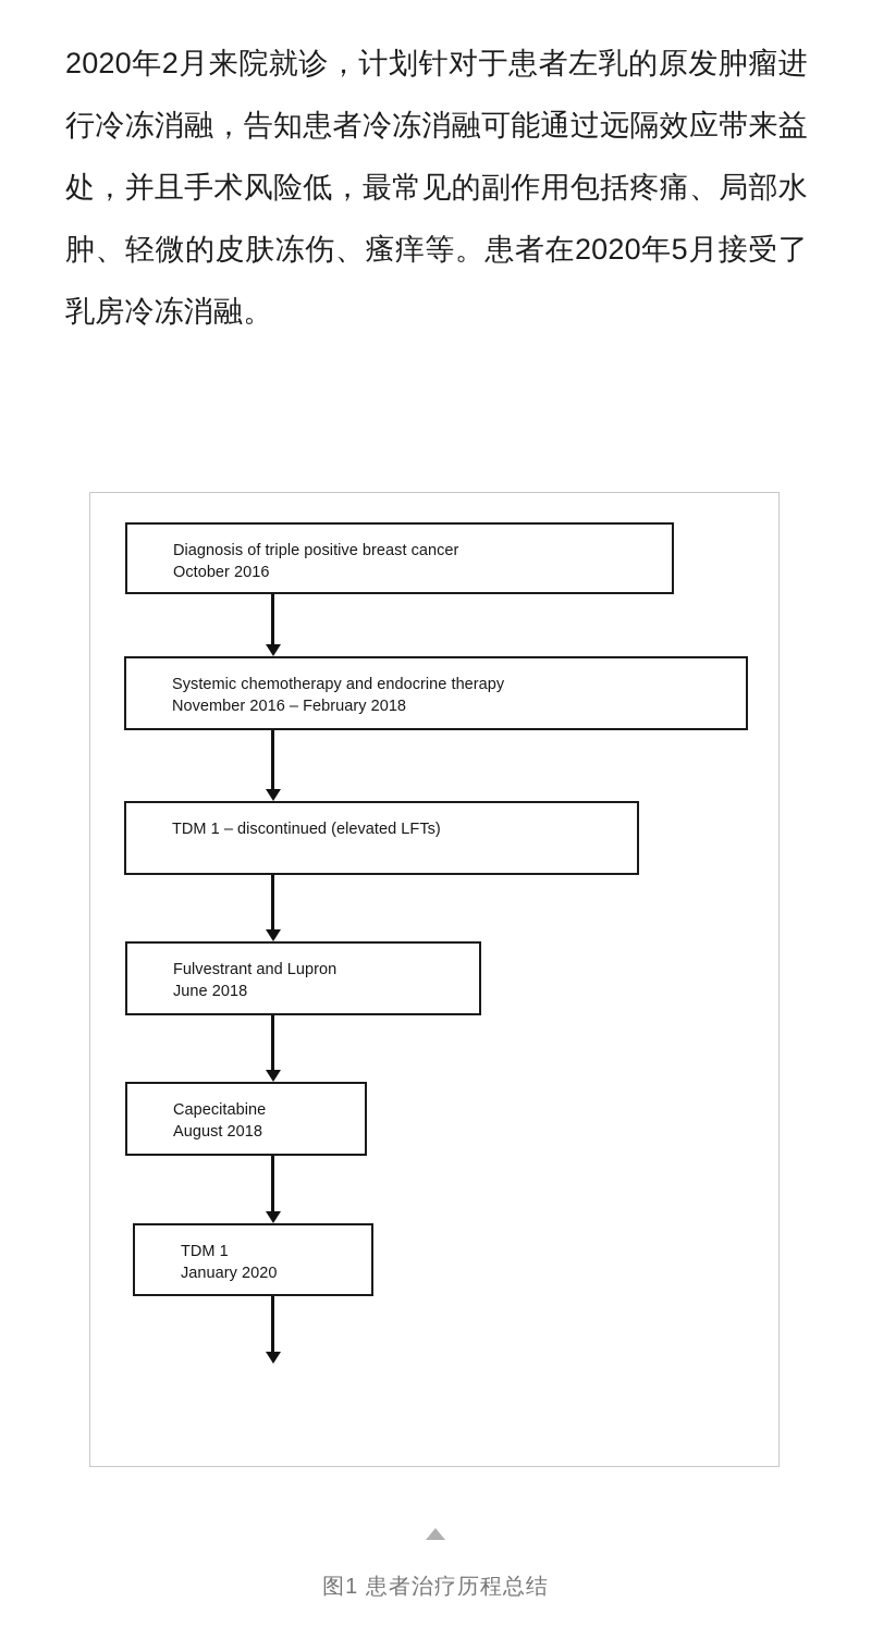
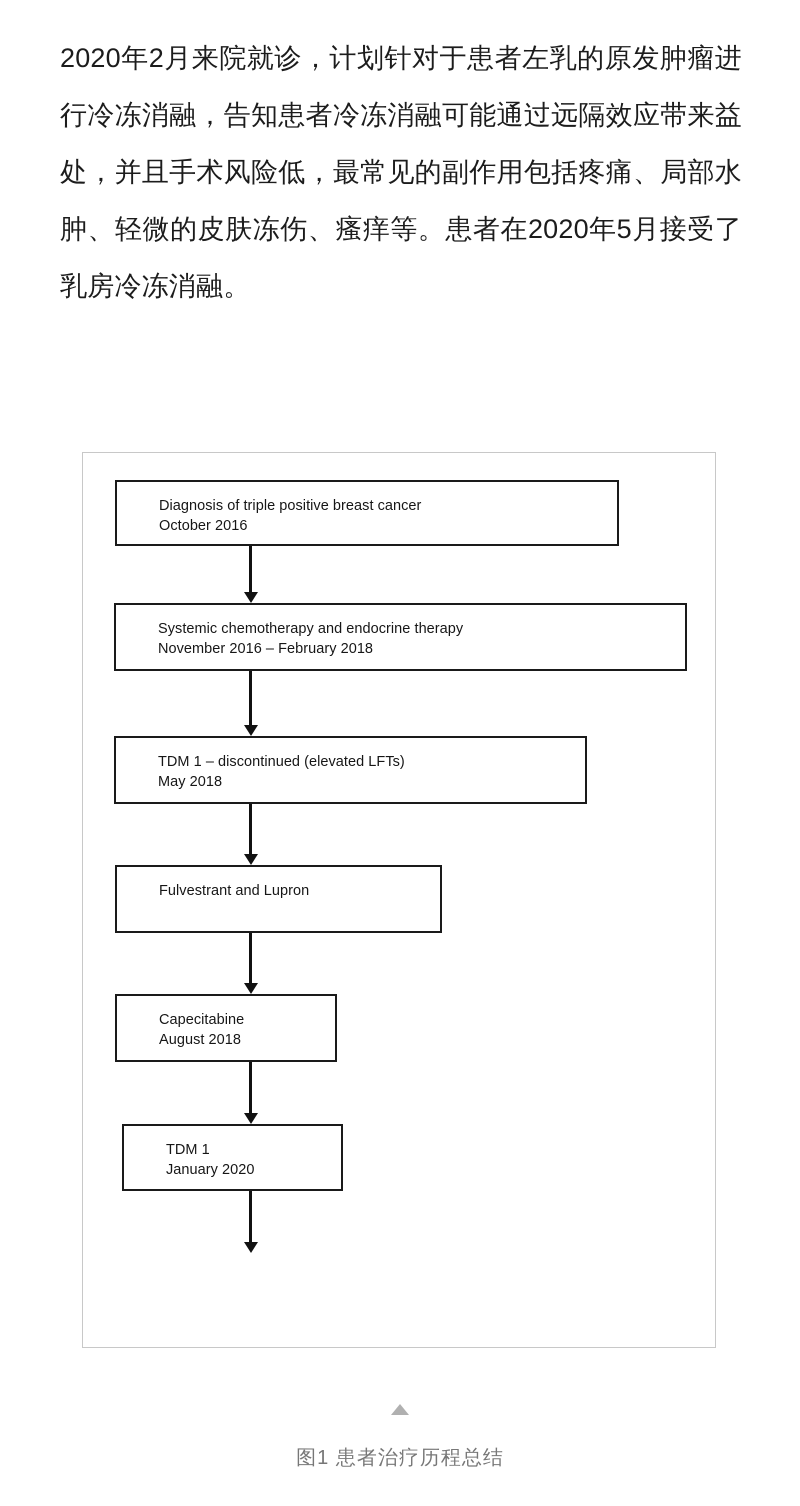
  2020年2月来院就诊，计划针对于患者左乳的原发肿瘤进行冷冻消融，告知患者冷冻消融可能通过远隔效应带来益处，并且手术风险低，最常见的副作用包括疼痛、局部水肿、轻微的皮肤冻伤、瘙痒等。患者在2020年5月接受了乳房冷冻消融。
  Diagnosis of triple positive breast cancer
  October 2016
  Systemic chemotherapy and endocrine therapy
  November 2016 – February 2018
  TDM 1 – discontinued (elevated LFTs)
+ May 2018
  Fulvestrant and Lupron
- June 2018
  Capecitabine
  August 2018
  TDM 1
  January 2020
  图1 患者治疗历程总结
